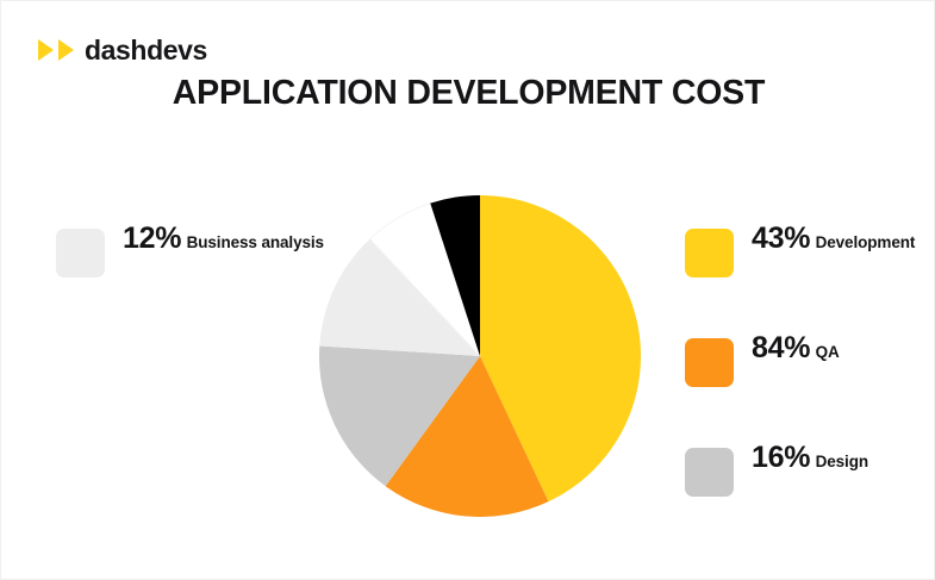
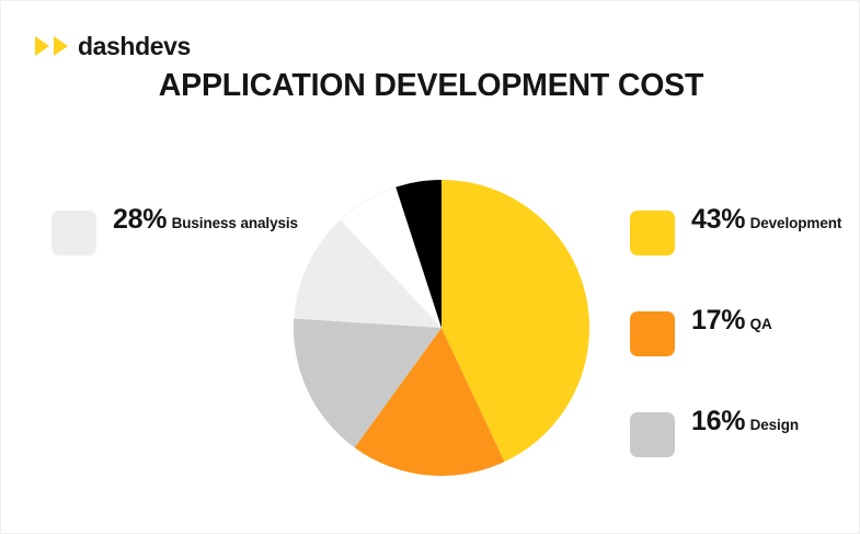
  dashdevs
  APPLICATION DEVELOPMENT COST
- 12% Business analysis
+ 28% Business analysis
  43% Development
- 84% QA
+ 17% QA
  16% Design
